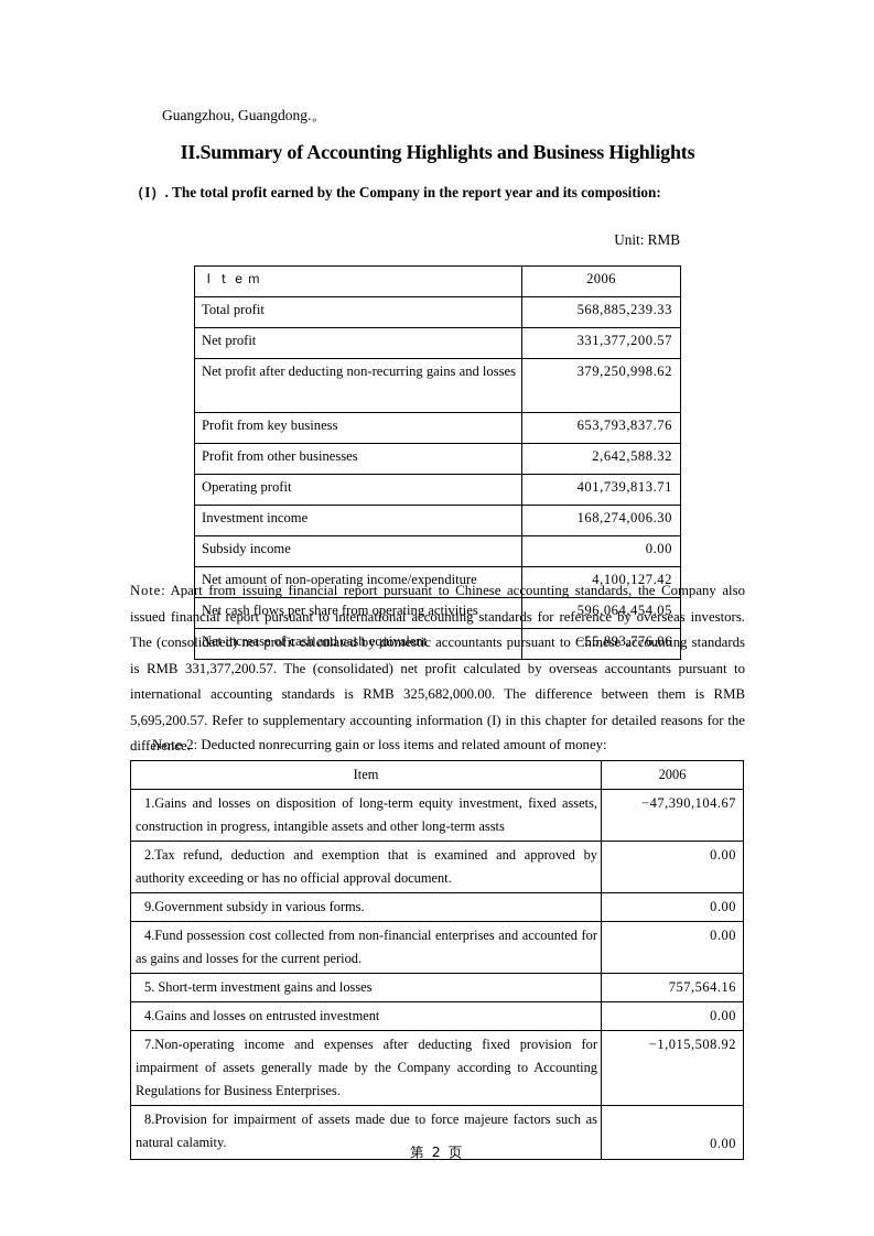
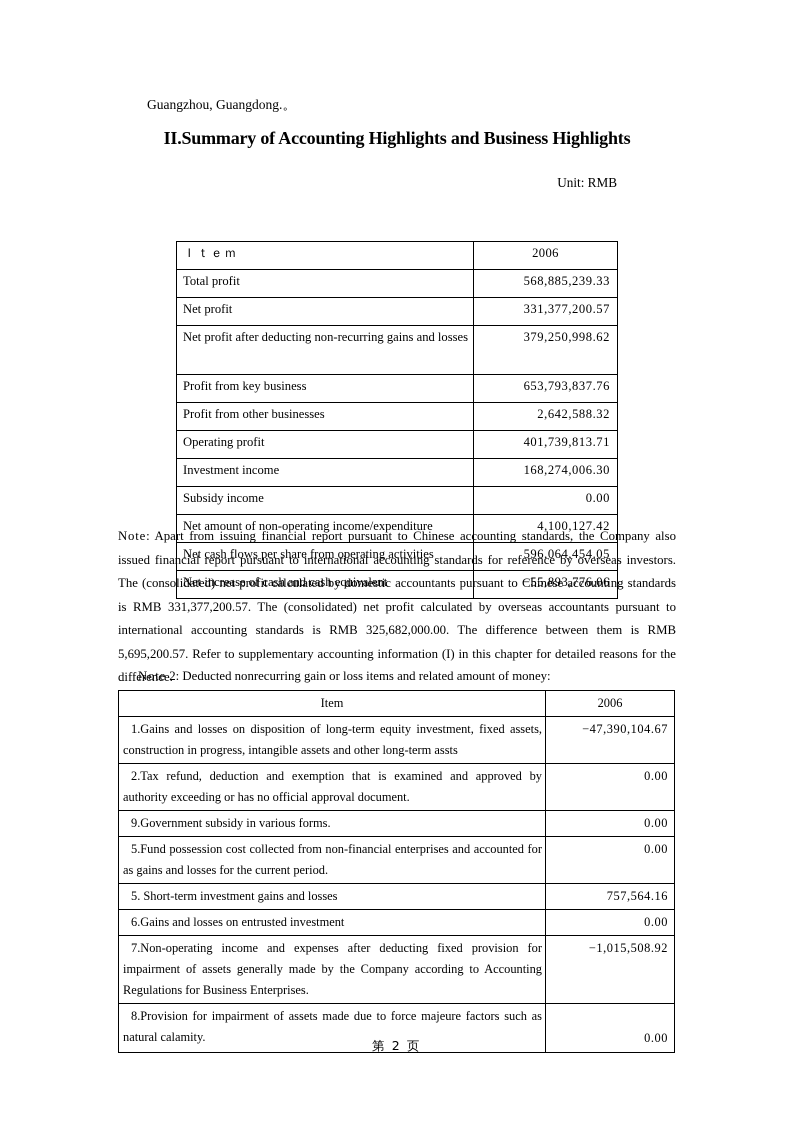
  Guangzhou, Guangdong.。
  II.Summary of Accounting Highlights and Business Highlights
- （I）. The total profit earned by the Company in the report year and its composition:
  Unit: RMB
  Ｉｔｅｍ	2006
  Total profit	568,885,239.33
  Net profit	331,377,200.57
  Net profit after deducting non-recurring gains and losses	379,250,998.62
  Profit from key business	653,793,837.76
  Profit from other businesses	2,642,588.32
  Operating profit	401,739,813.71
  Investment income	168,274,006.30
  Subsidy income	0.00
  Net amount of non-operating income/expenditure	4,100,127.42
  Net cash flows per share from operating activities	596,064,454.05
  Net increase of cash and cash equivalent	−55,893,776.06
  Note: Apart from issuing financial report pursuant to Chinese accounting standards, the Company also issued financial report pursuant to international accounting standards for reference by overseas investors. The (consolidated) net profit calculated by domestic accountants pursuant to Chinese accounting standards is RMB 331,377,200.57. The (consolidated) net profit calculated by overseas accountants pursuant to international accounting standards is RMB 325,682,000.00. The difference between them is RMB 5,695,200.57. Refer to supplementary accounting information (I) in this chapter for detailed reasons for the difference.
  Note 2: Deducted nonrecurring gain or loss items and related amount of money:
  Item	2006
  1.Gains and losses on disposition of long-term equity investment, fixed assets, construction in progress, intangible assets and other long-term assts	−47,390,104.67
  2.Tax refund, deduction and exemption that is examined and approved by authority exceeding or has no official approval document.	0.00
  9.Government subsidy in various forms.	0.00
- 4.Fund possession cost collected from non-financial enterprises and accounted for as gains and losses for the current period.	0.00
+ 5.Fund possession cost collected from non-financial enterprises and accounted for as gains and losses for the current period.	0.00
  5. Short-term investment gains and losses	757,564.16
- 4.Gains and losses on entrusted investment	0.00
+ 6.Gains and losses on entrusted investment	0.00
  7.Non-operating income and expenses after deducting fixed provision for impairment of assets generally made by the Company according to Accounting Regulations for Business Enterprises.	−1,015,508.92
  8.Provision for impairment of assets made due to force majeure factors such as natural calamity.	0.00
  第 2 页
